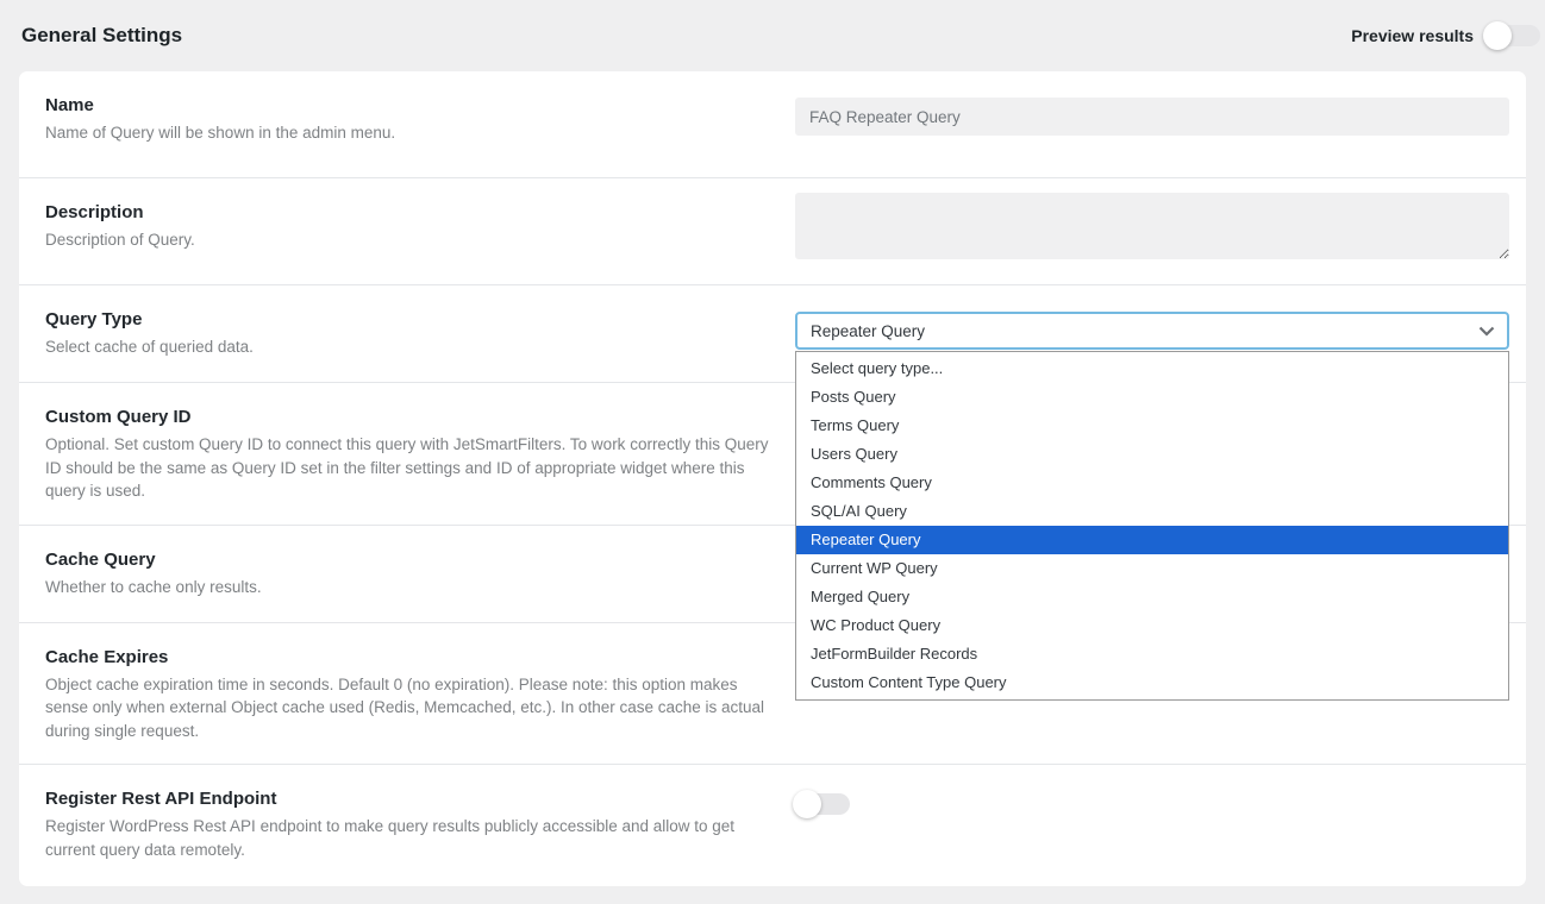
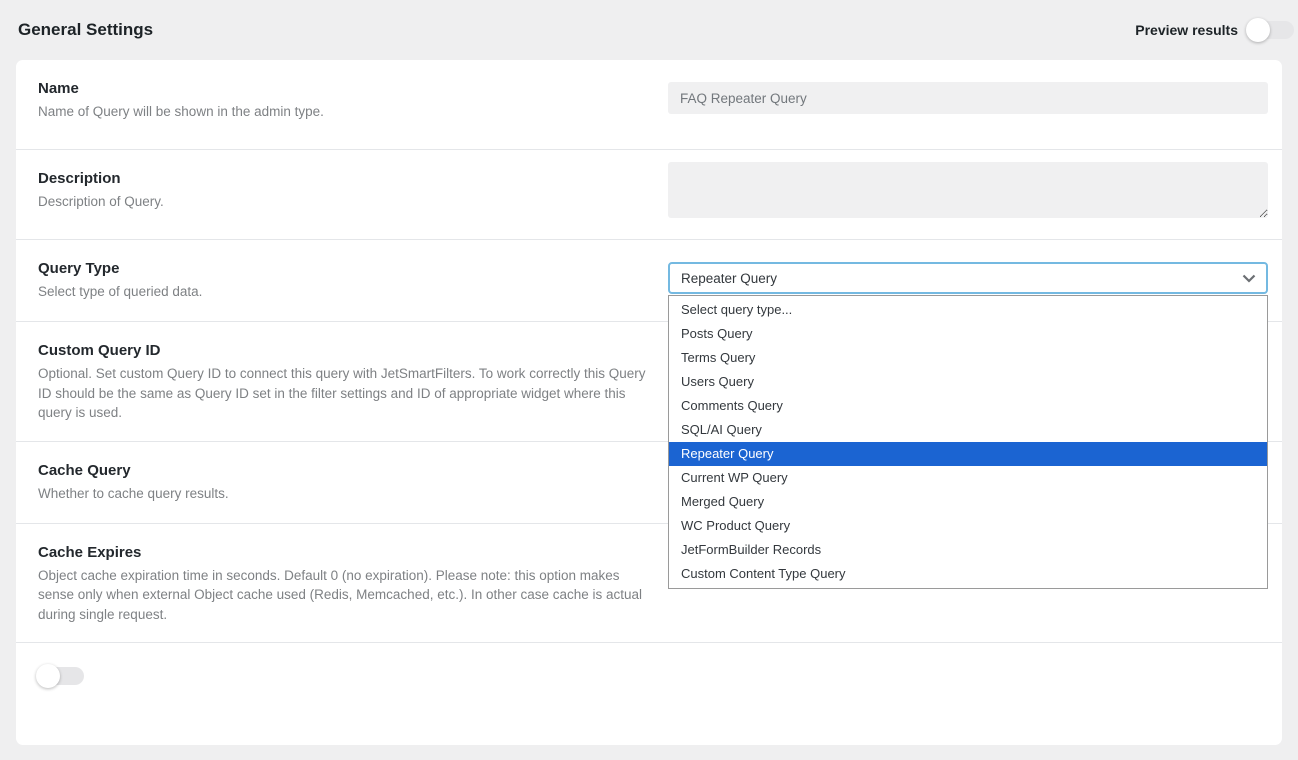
  General Settings
  Preview results
  Name
- Name of Query will be shown in the admin menu.
+ Name of Query will be shown in the admin type.
  FAQ Repeater Query
  Description
  Description of Query.
  Query Type
- Select cache of queried data.
+ Select type of queried data.
  Repeater Query
  Select query type...
  Posts Query
  Terms Query
  Users Query
  Comments Query
  SQL/AI Query
  Repeater Query
  Current WP Query
  Merged Query
  WC Product Query
  JetFormBuilder Records
  Custom Content Type Query
  Custom Query ID
  Optional. Set custom Query ID to connect this query with JetSmartFilters. To work correctly this Query ID should be the same as Query ID set in the filter settings and ID of appropriate widget where this query is used.
  Cache Query
- Whether to cache only results.
+ Whether to cache query results.
  Cache Expires
  Object cache expiration time in seconds. Default 0 (no expiration). Please note: this option makes sense only when external Object cache used (Redis, Memcached, etc.). In other case cache is actual during single request.
- Register Rest API Endpoint
- Register WordPress Rest API endpoint to make query results publicly accessible and allow to get current query data remotely.
